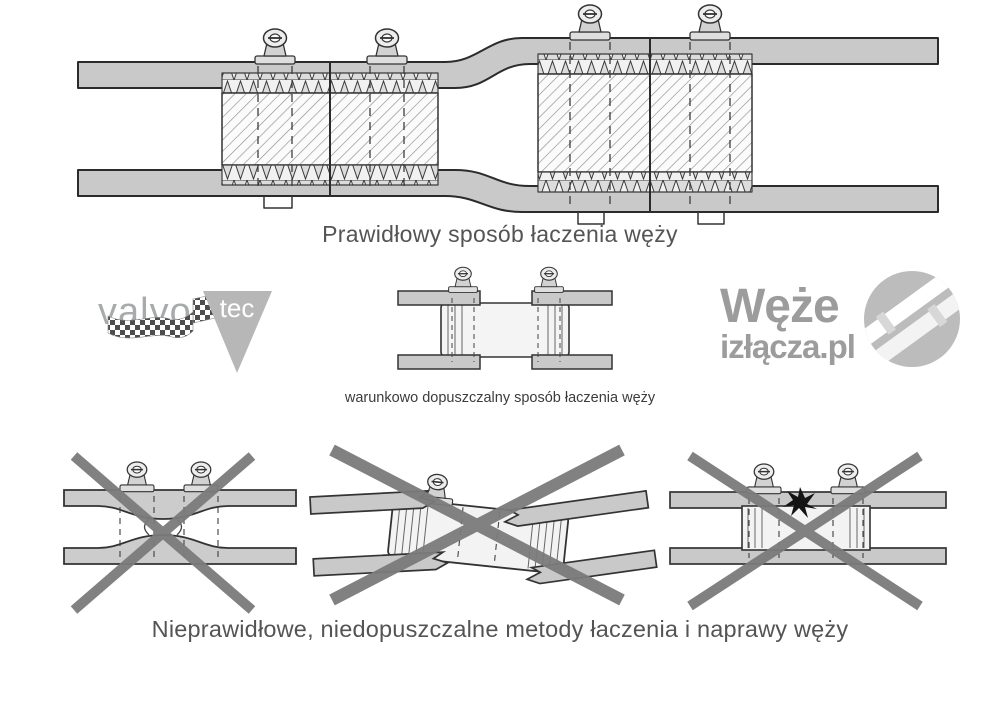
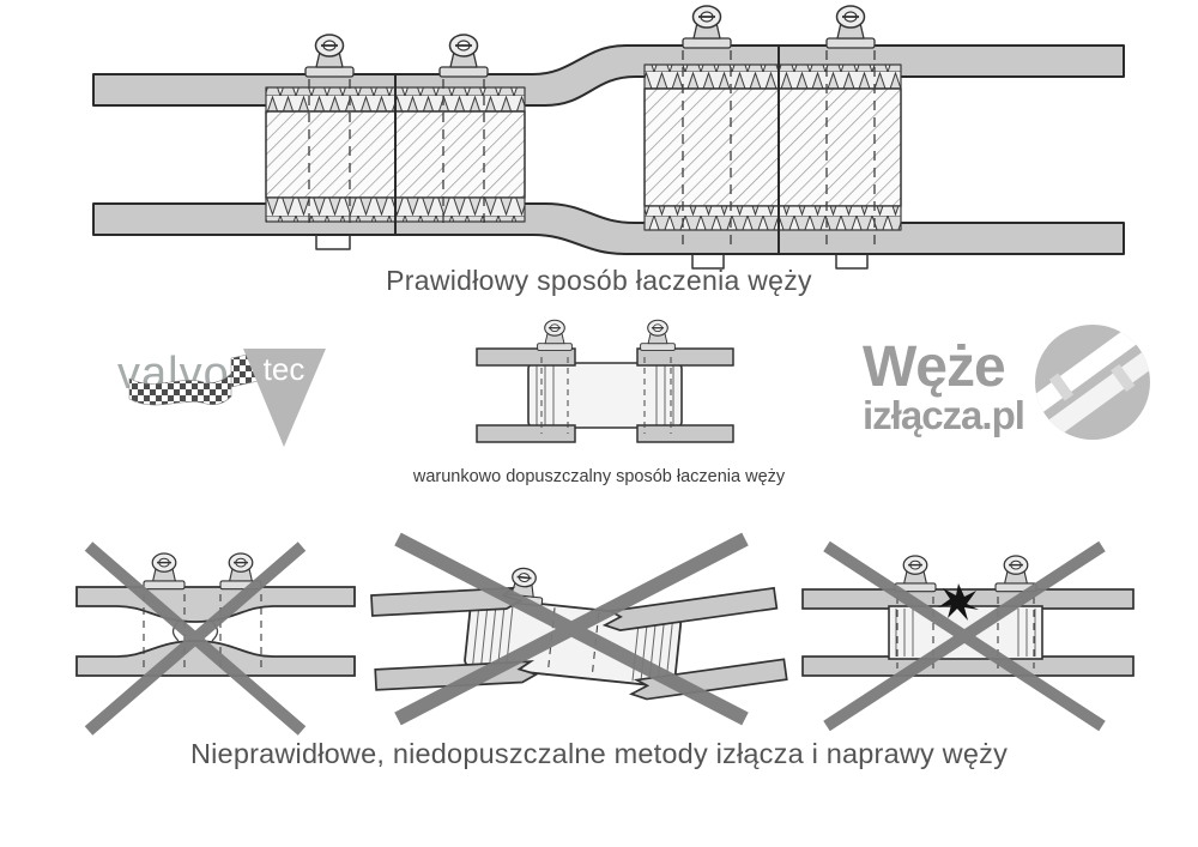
  valvo
  tec
  Węże
  izłącza.pl
  Prawidłowy sposób łaczenia węży
  warunkowo dopuszczalny sposób łaczenia węży
- Nieprawidłowe, niedopuszczalne metody łaczenia i naprawy węży
+ Nieprawidłowe, niedopuszczalne metody izłącza i naprawy węży
